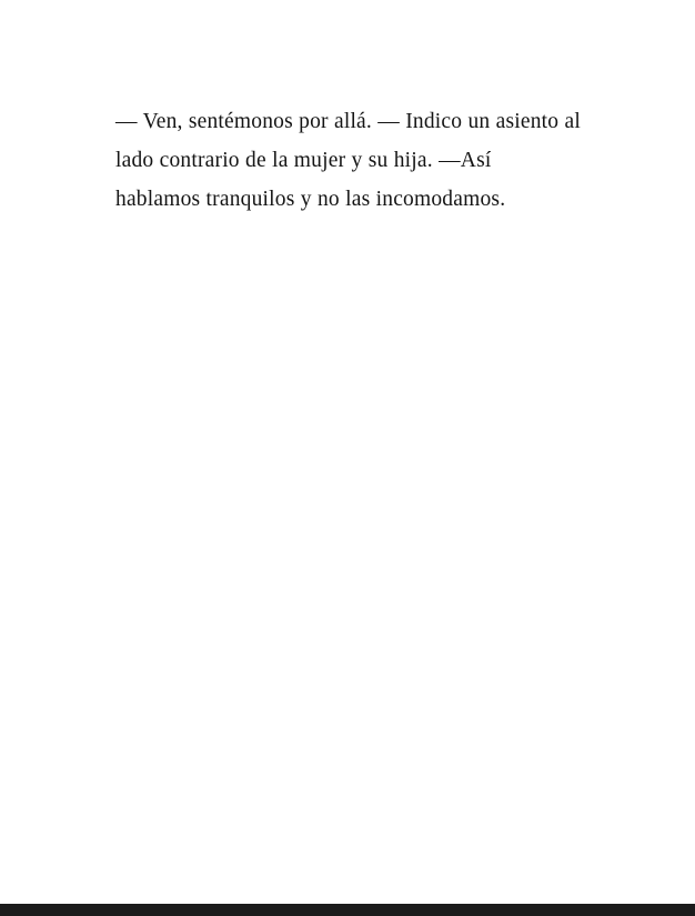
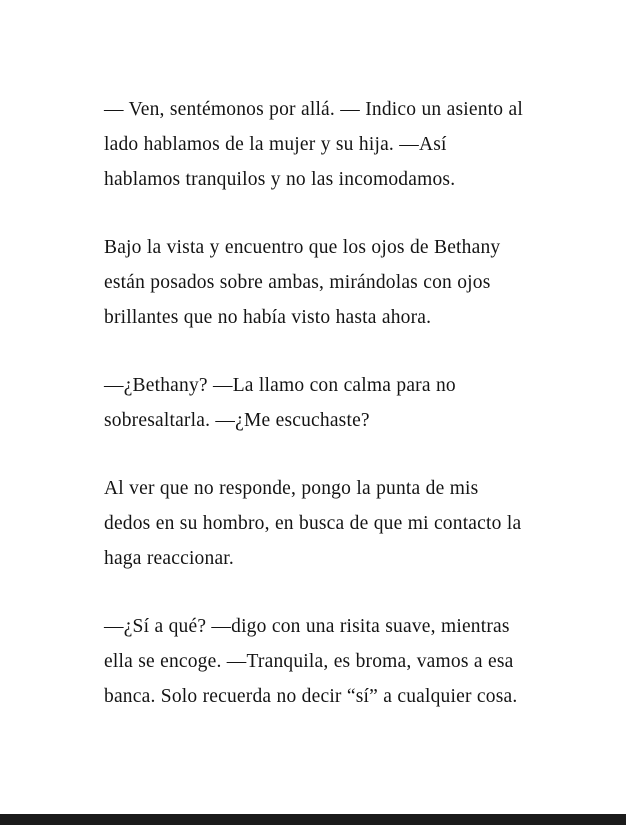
- — Ven, sentémonos por allá. — Indico un asiento al lado contrario de la mujer y su hija. —Así hablamos tranquilos y no las incomodamos.
+ — Ven, sentémonos por allá. — Indico un asiento al lado hablamos de la mujer y su hija. —Así hablamos tranquilos y no las incomodamos.
+ Bajo la vista y encuentro que los ojos de Bethany están posados sobre ambas, mirándolas con ojos brillantes que no había visto hasta ahora.
+ —¿Bethany? —La llamo con calma para no sobresaltarla. —¿Me escuchaste?
+ Al ver que no responde, pongo la punta de mis dedos en su hombro, en busca de que mi contacto la haga reaccionar.
+ —¿Sí a qué? —digo con una risita suave, mientras ella se encoge. —Tranquila, es broma, vamos a esa banca. Solo recuerda no decir “sí” a cualquier cosa.
